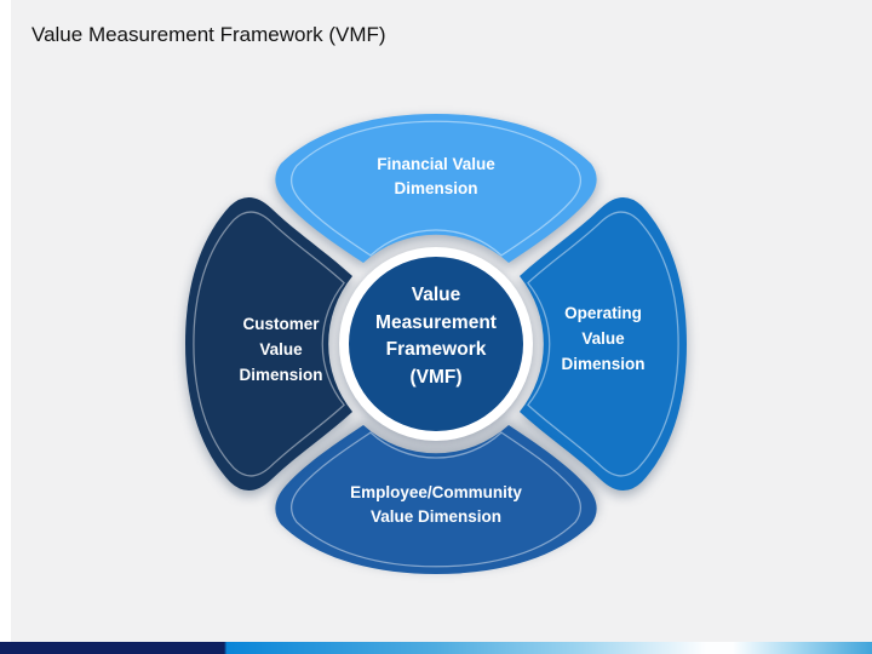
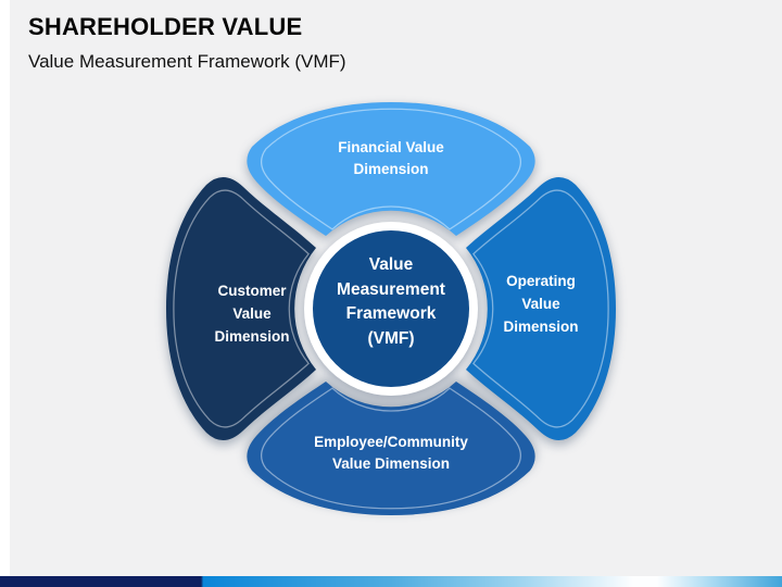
+ SHAREHOLDER VALUE
  Value Measurement Framework (VMF)
  Financial Value
  Dimension
  Operating
  Value
  Dimension
  Employee/Community
  Value Dimension
  Customer
  Value
  Dimension
  Value
  Measurement
  Framework
  (VMF)
